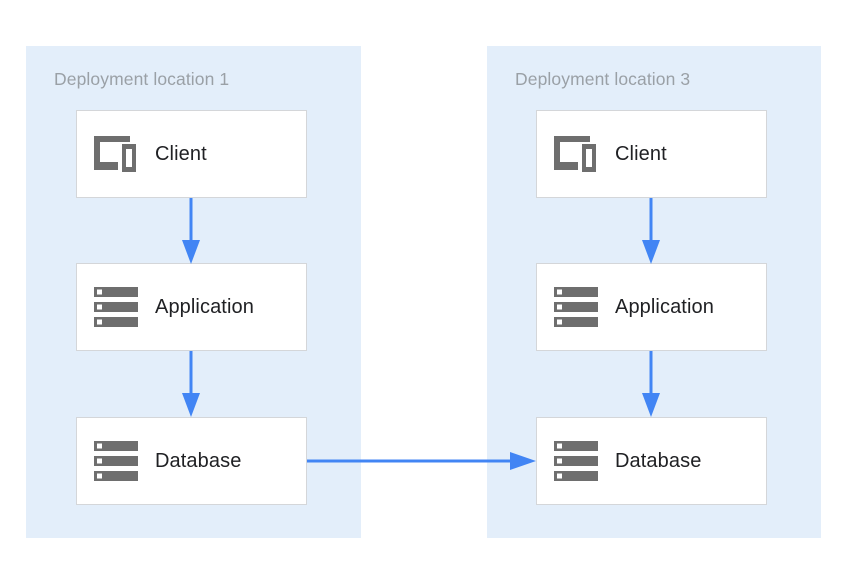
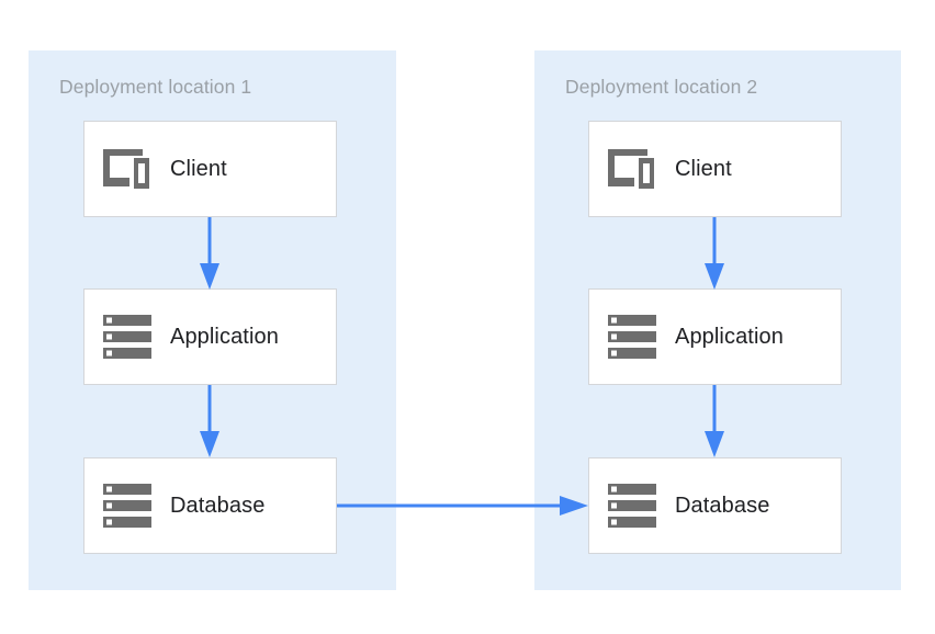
  Deployment location 1
- Deployment location 3
+ Deployment location 2
  Client
  Application
  Database
  Client
  Application
  Database
